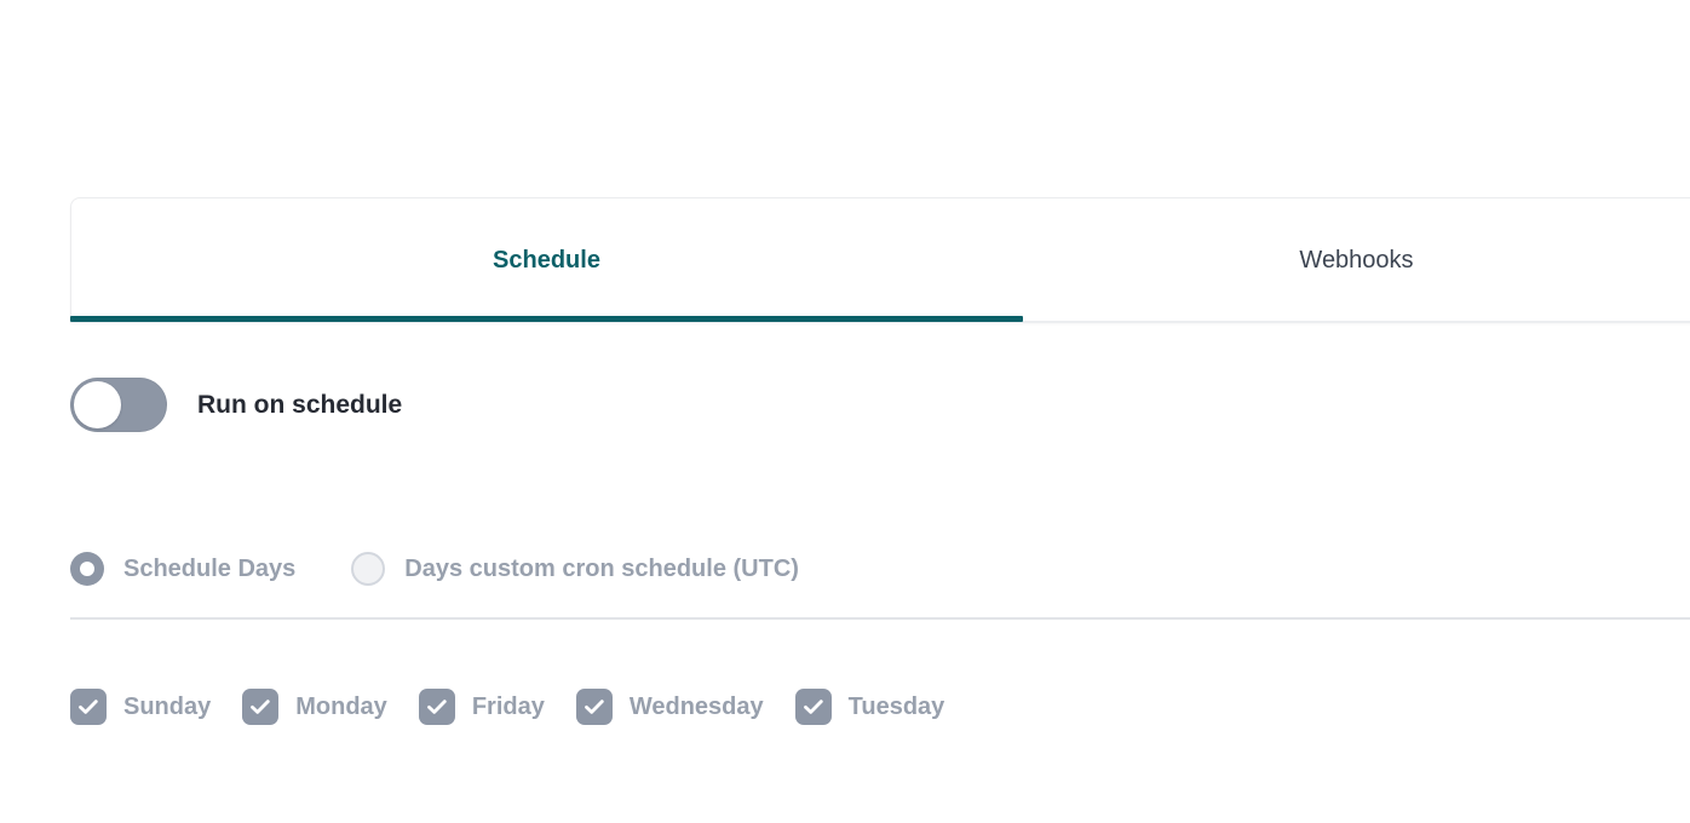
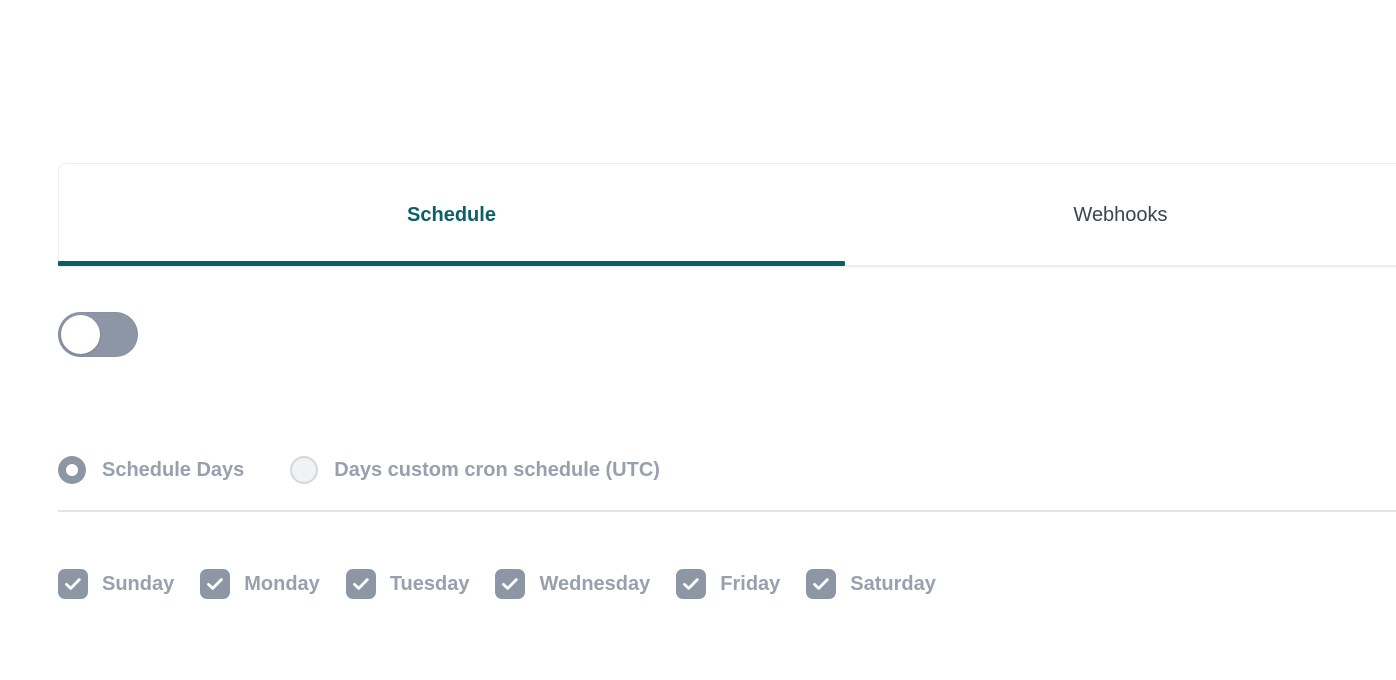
  Schedule
  Webhooks
- Run on schedule
  Schedule Days
  Days custom cron schedule (UTC)
  Sunday
  Monday
- Friday
+ Tuesday
  Wednesday
- Tuesday
+ Friday
+ Saturday
